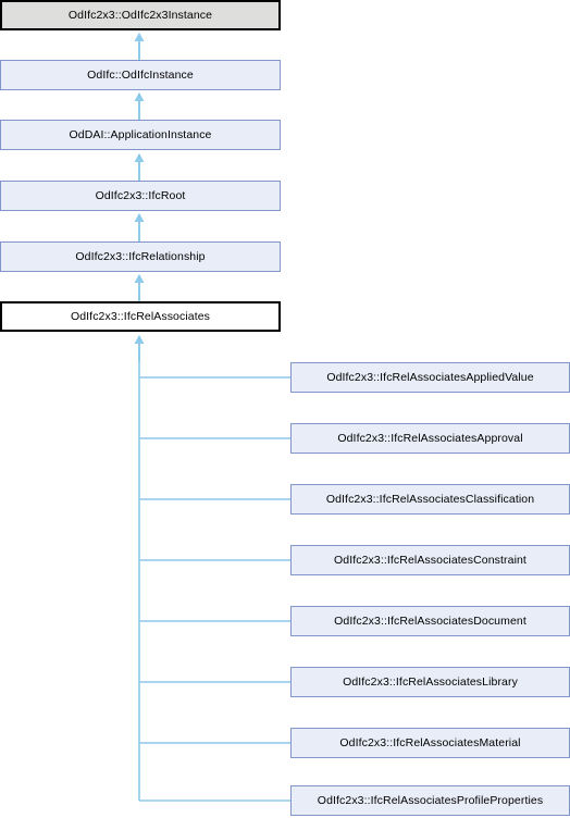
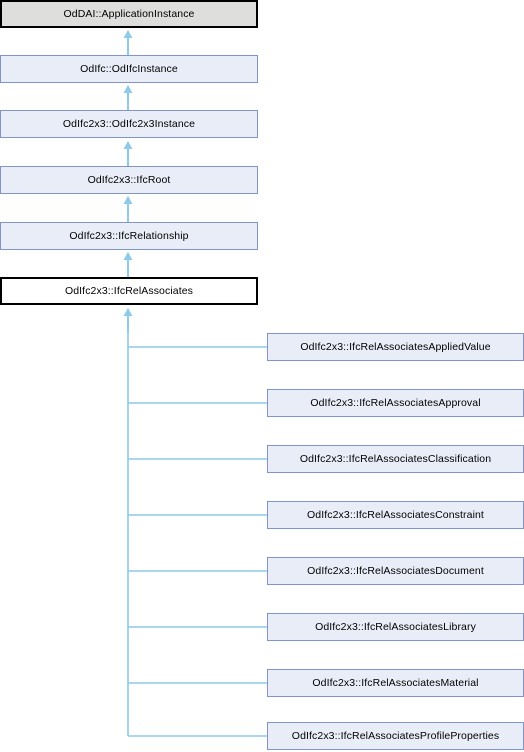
- OdIfc2x3::OdIfc2x3Instance
+ OdDAI::ApplicationInstance
  OdIfc::OdIfcInstance
- OdDAI::ApplicationInstance
+ OdIfc2x3::OdIfc2x3Instance
  OdIfc2x3::IfcRoot
  OdIfc2x3::IfcRelationship
  OdIfc2x3::IfcRelAssociates
  OdIfc2x3::IfcRelAssociatesAppliedValue
  OdIfc2x3::IfcRelAssociatesApproval
  OdIfc2x3::IfcRelAssociatesClassification
  OdIfc2x3::IfcRelAssociatesConstraint
  OdIfc2x3::IfcRelAssociatesDocument
  OdIfc2x3::IfcRelAssociatesLibrary
  OdIfc2x3::IfcRelAssociatesMaterial
  OdIfc2x3::IfcRelAssociatesProfileProperties
